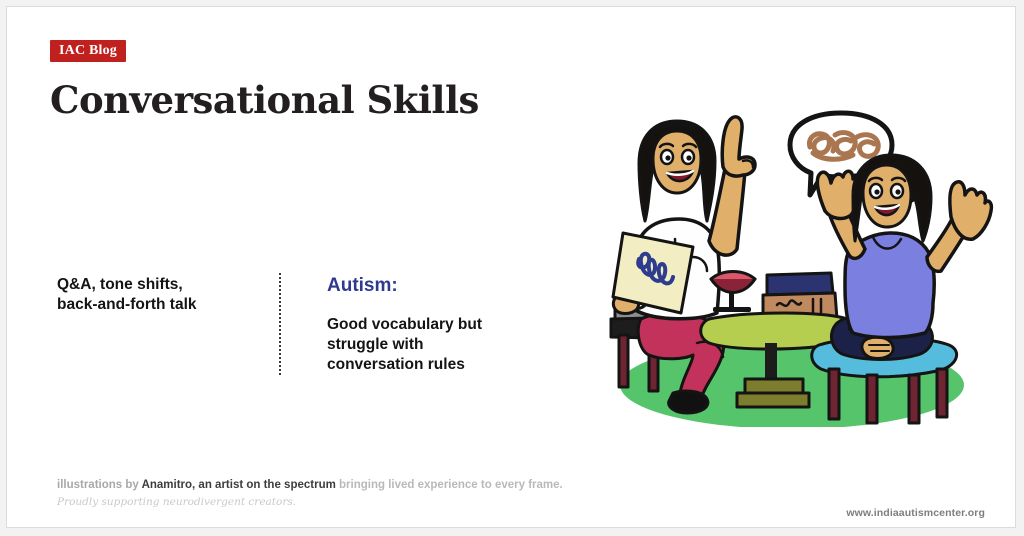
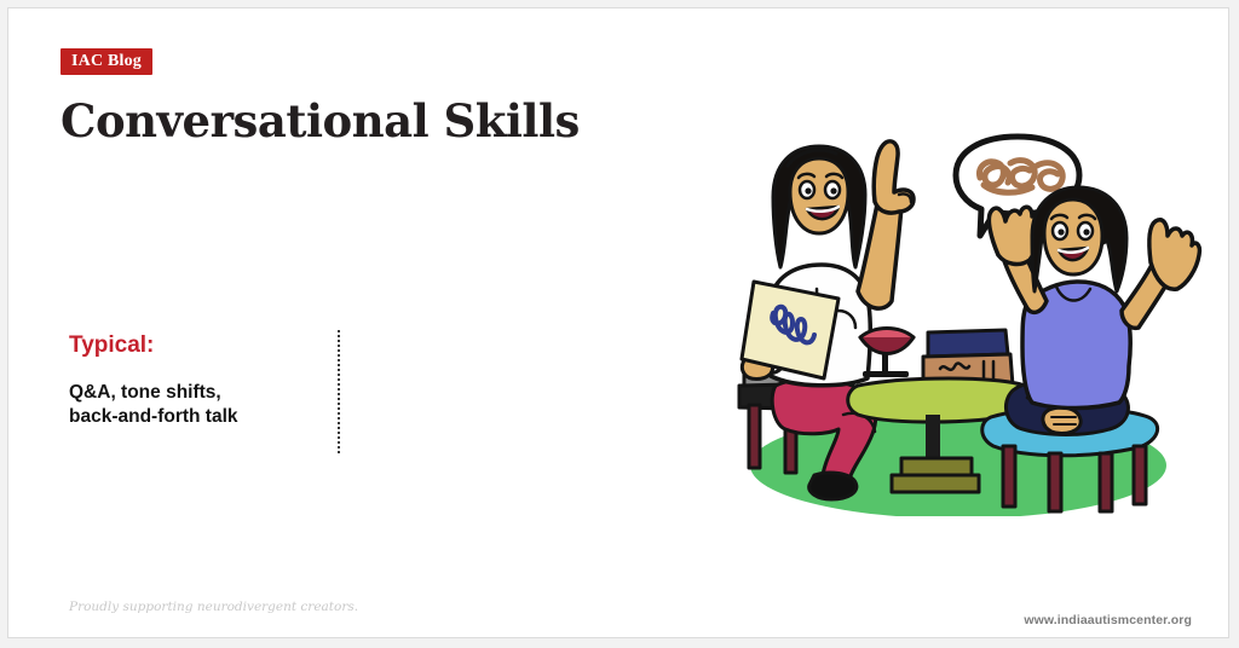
  IAC Blog
  Conversational Skills
+ Typical:
  Q&A, tone shifts,
  back-and-forth talk
- Autism:
- Good vocabulary but
- struggle with
- conversation rules
- illustrations by Anamitro, an artist on the spectrum bringing lived experience to every frame.
  Proudly supporting neurodivergent creators.
  www.indiaautismcenter.org
